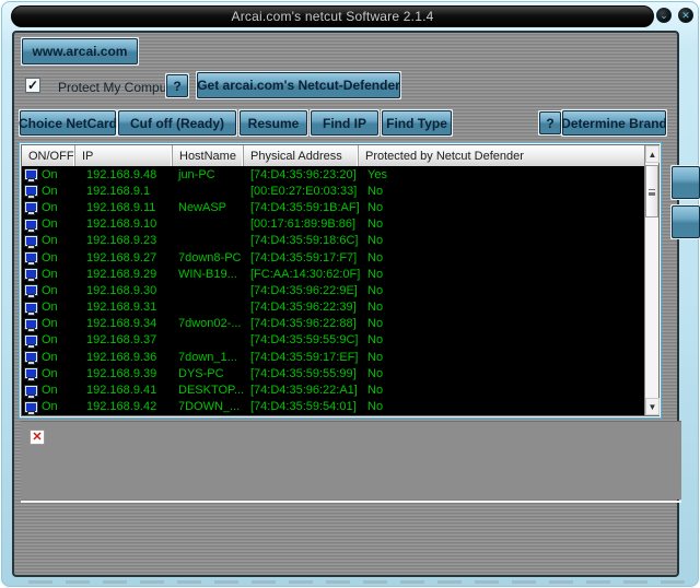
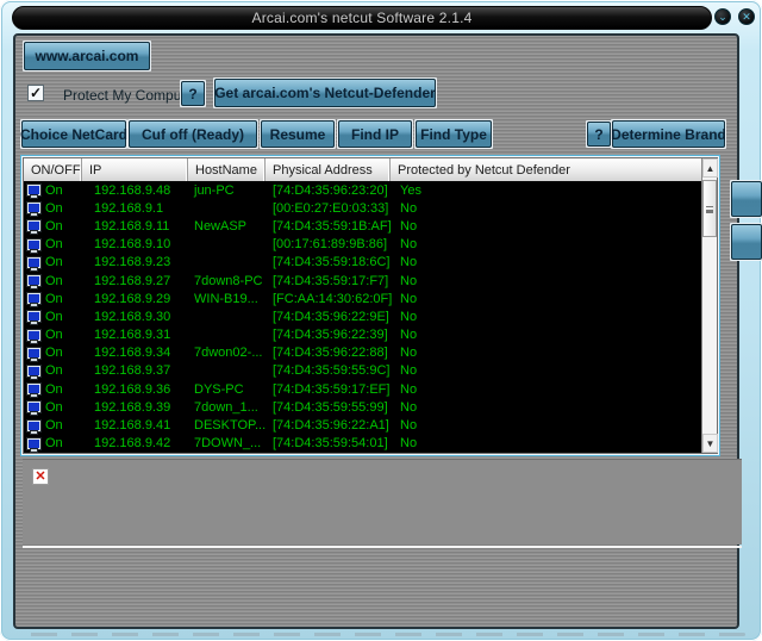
  Arcai.com's netcut Software 2.1.4
  ⌄
  ✕
  www.arcai.com
  ✓
  Protect My Compu
  ?
  Get arcai.com's Netcut-Defender
  Choice NetCard
  Cuf off (Ready)
  Resume
  Find IP
  Find Type
  ?
  Determine Brand
  ON/OFF
  IP
  HostName
  Physical Address
  Protected by Netcut Defender
  On
  192.168.9.48
  jun-PC
  [74:D4:35:96:23:20]
  Yes
  On
  192.168.9.1
  [00:E0:27:E0:03:33]
  No
  On
  192.168.9.11
  NewASP
  [74:D4:35:59:1B:AF]
  No
  On
  192.168.9.10
  [00:17:61:89:9B:86]
  No
  On
  192.168.9.23
  [74:D4:35:59:18:6C]
  No
  On
  192.168.9.27
  7down8-PC
  [74:D4:35:59:17:F7]
  No
  On
  192.168.9.29
  WIN-B19...
  [FC:AA:14:30:62:0F]
  No
  On
  192.168.9.30
  [74:D4:35:96:22:9E]
  No
  On
  192.168.9.31
  [74:D4:35:96:22:39]
  No
  On
  192.168.9.34
  7dwon02-...
  [74:D4:35:96:22:88]
  No
  On
  192.168.9.37
  [74:D4:35:59:55:9C]
  No
  On
  192.168.9.36
- 7down_1...
+ DYS-PC
  [74:D4:35:59:17:EF]
  No
  On
  192.168.9.39
- DYS-PC
+ 7down_1...
  [74:D4:35:59:55:99]
  No
  On
  192.168.9.41
  DESKTOP...
  [74:D4:35:96:22:A1]
  No
  On
  192.168.9.42
  7DOWN_...
  [74:D4:35:59:54:01]
  No
  ▲
  ▼
  ✕
